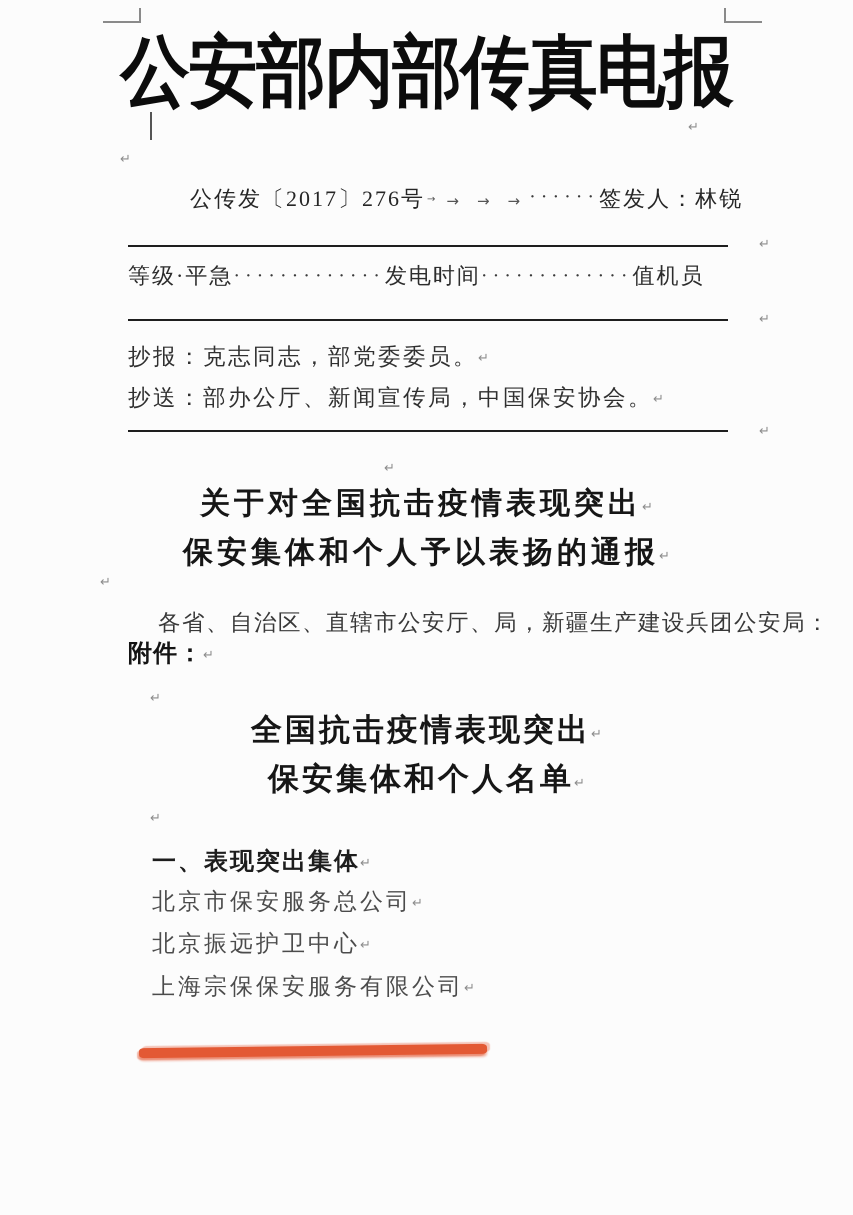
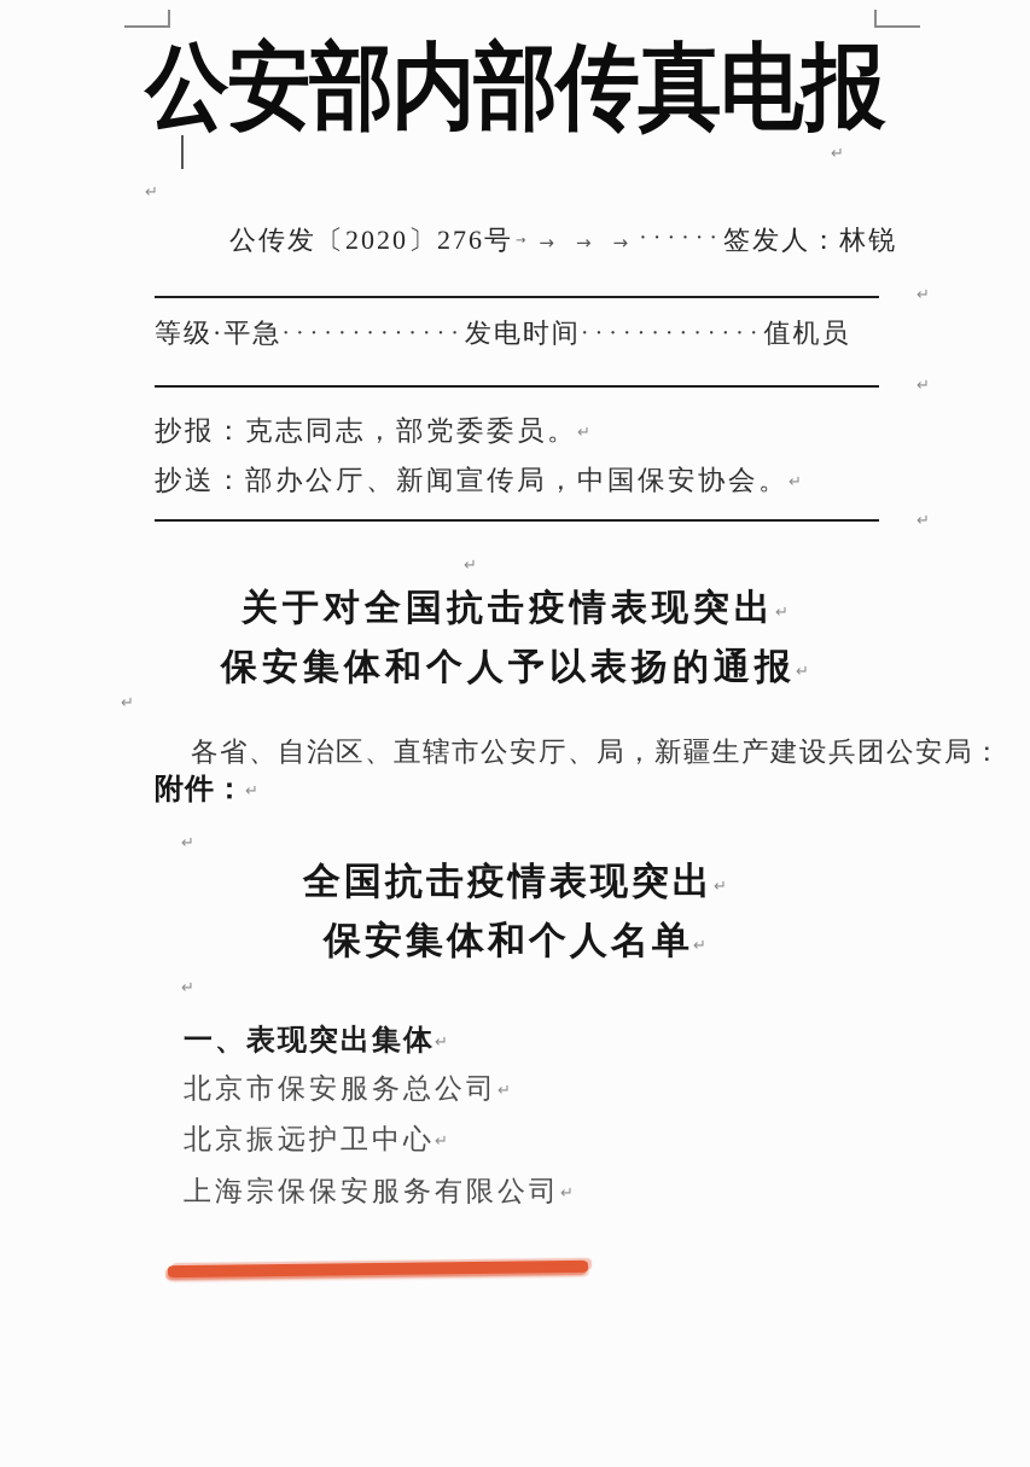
  公安部内部传真电报
  ↵
  ↵
- 公传发〔2017〕276号 → → → → ······签发人：林锐
+ 公传发〔2020〕276号 → → → → ······签发人：林锐
  ↵
  等级·平急
  ·············
  发电时间
  ·············
  值机员
  ↵
  抄报：克志同志，部党委委员。↵
  抄送：部办公厅、新闻宣传局，中国保安协会。↵
  ↵
  ↵
  关于对全国抗击疫情表现突出↵
  保安集体和个人予以表扬的通报↵
  ↵
  各省、自治区、直辖市公安厅、局，新疆生产建设兵团公安局：
  附件：↵
  ↵
  全国抗击疫情表现突出↵
  保安集体和个人名单↵
  ↵
  一、表现突出集体↵
  北京市保安服务总公司↵
  北京振远护卫中心↵
  上海宗保保安服务有限公司↵
